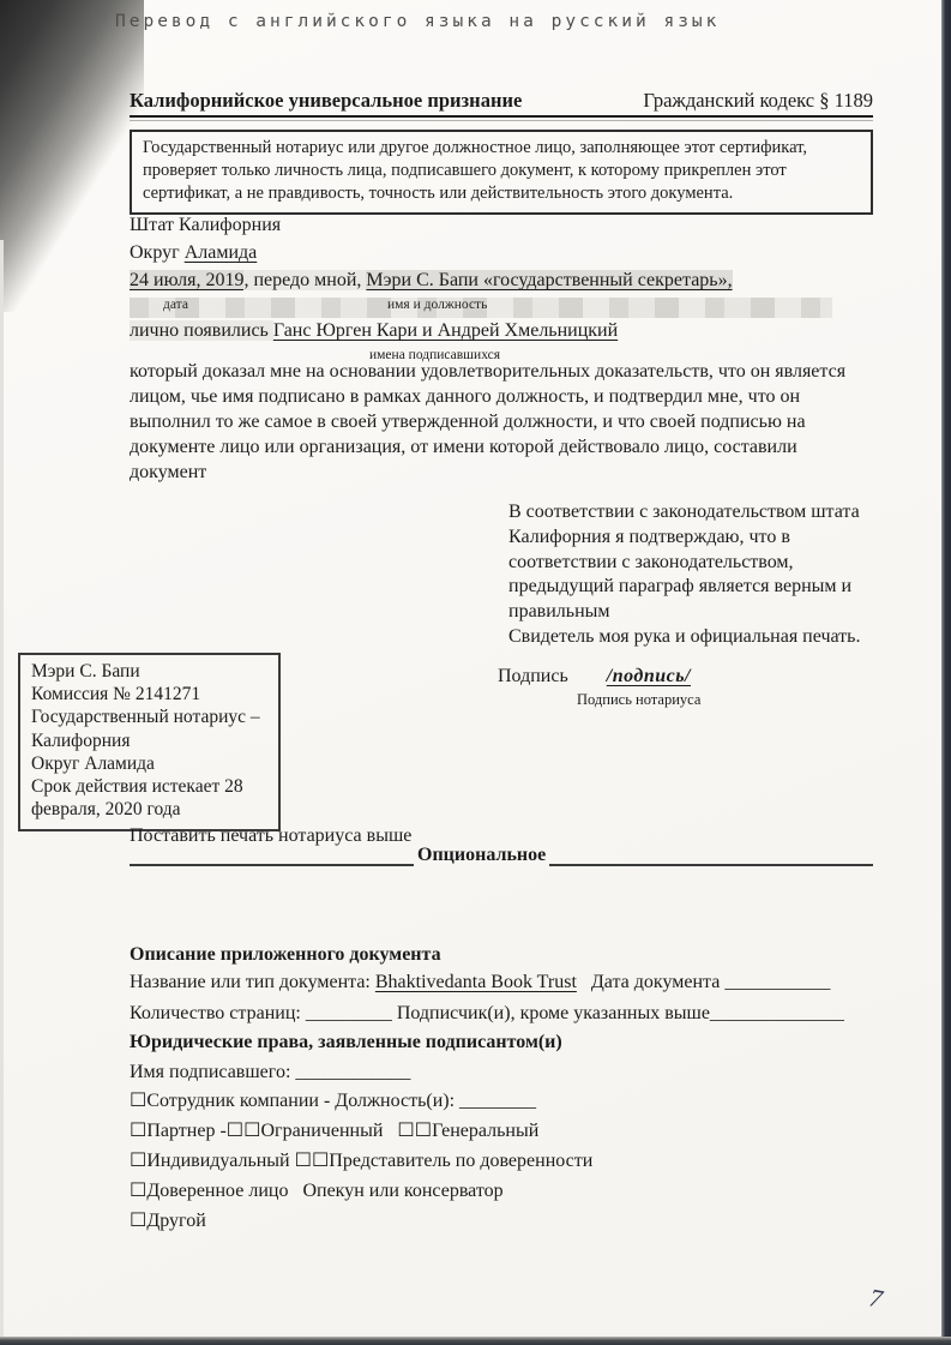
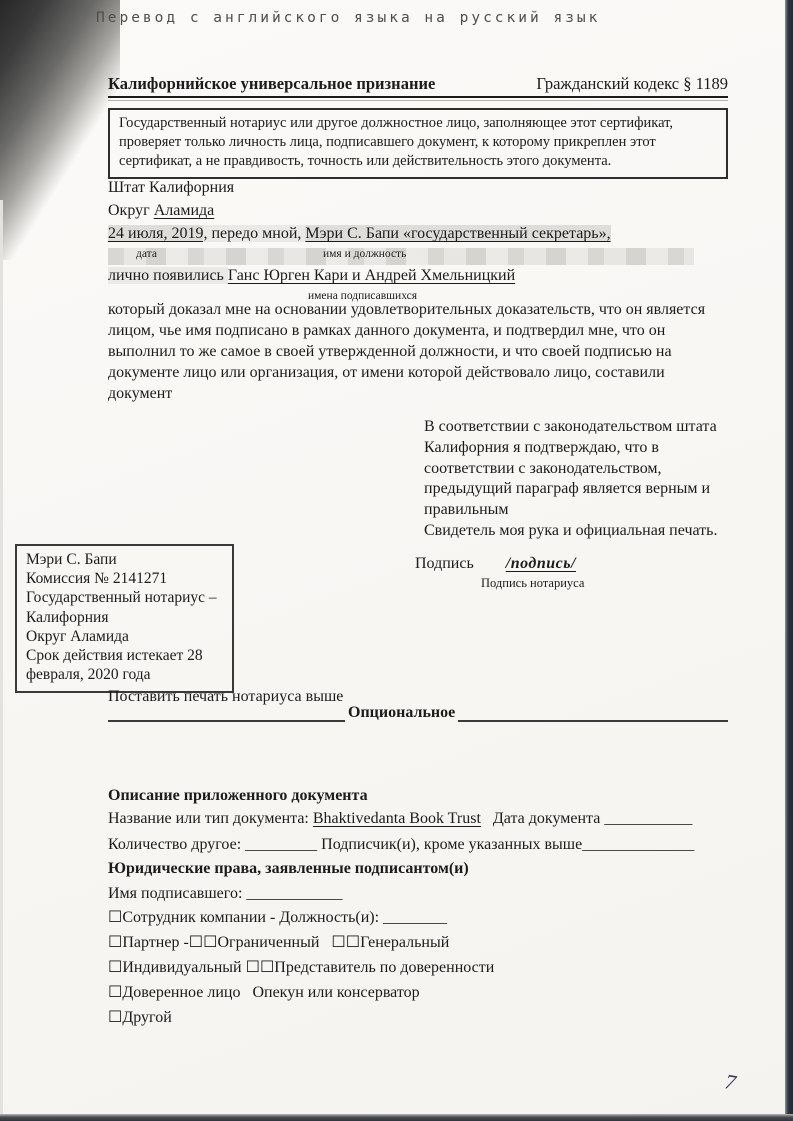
  Перевод с английского языка на русский язык
  Калифорнийское универсальное признание
  Гражданский кодекс § 1189
  Государственный нотариус или другое должностное лицо, заполняющее этот сертификат, проверяет только личность лица, подписавшего документ, к которому прикреплен этот сертификат, а не правдивость, точность или действительность этого документа.
  Штат Калифорния
  Округ Аламида
  24 июля, 2019, передо мной, Мэри С. Бапи «государственный секретарь»,
  дата
  имя и должность
  лично появились Ганс Юрген Кари и Андрей Хмельницкий
  имена подписавшихся
- который доказал мне на основании удовлетворительных доказательств, что он является лицом, чье имя подписано в рамках данного должность, и подтвердил мне, что он выполнил то же самое в своей утвержденной должности, и что своей подписью на документе лицо или организация, от имени которой действовало лицо, составили документ
+ который доказал мне на основании удовлетворительных доказательств, что он является лицом, чье имя подписано в рамках данного документа, и подтвердил мне, что он выполнил то же самое в своей утвержденной должности, и что своей подписью на документе лицо или организация, от имени которой действовало лицо, составили документ
  В соответствии с законодательством штата Калифорния я подтверждаю, что в соответствии с законодательством, предыдущий параграф является верным и правильным
  Свидетель моя рука и официальная печать.
  Мэри С. Бапи
  Комиссия № 2141271
  Государственный нотариус – Калифорния
  Округ Аламида
  Срок действия истекает 28 февраля, 2020 года
  Подпись
  /подпись/
  Подпись нотариуса
  Поставить печать нотариуса выше
  Опциональное
  Описание приложенного документа
  Название или тип документа: Bhaktivedanta Book Trust Дата документа ___________
- Количество страниц: _________ Подписчик(и), кроме указанных выше______________
+ Количество другое: _________ Подписчик(и), кроме указанных выше______________
  Юридические права, заявленные подписантом(и)
  Имя подписавшего: ____________
  ☐Сотрудник компании - Должность(и): ________
  ☐Партнер -☐☐Ограниченный ☐☐Генеральный
  ☐Индивидуальный ☐☐Представитель по доверенности
  ☐Доверенное лицо Опекун или консерватор
  ☐Другой
